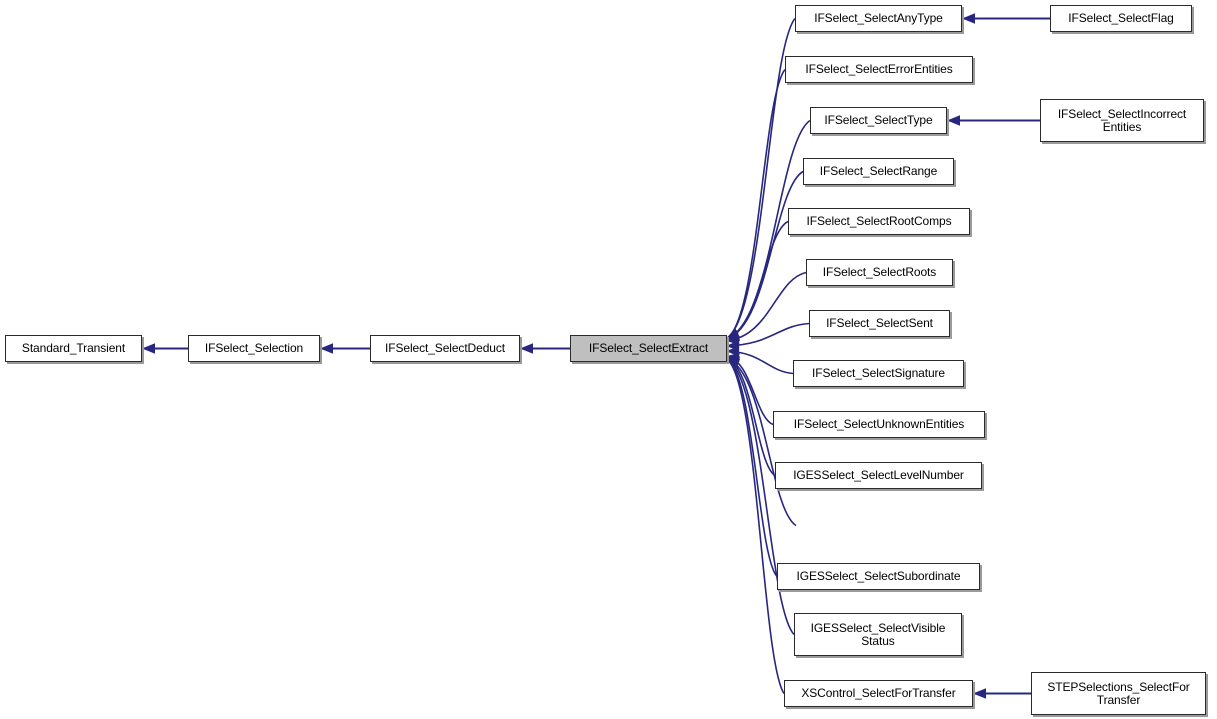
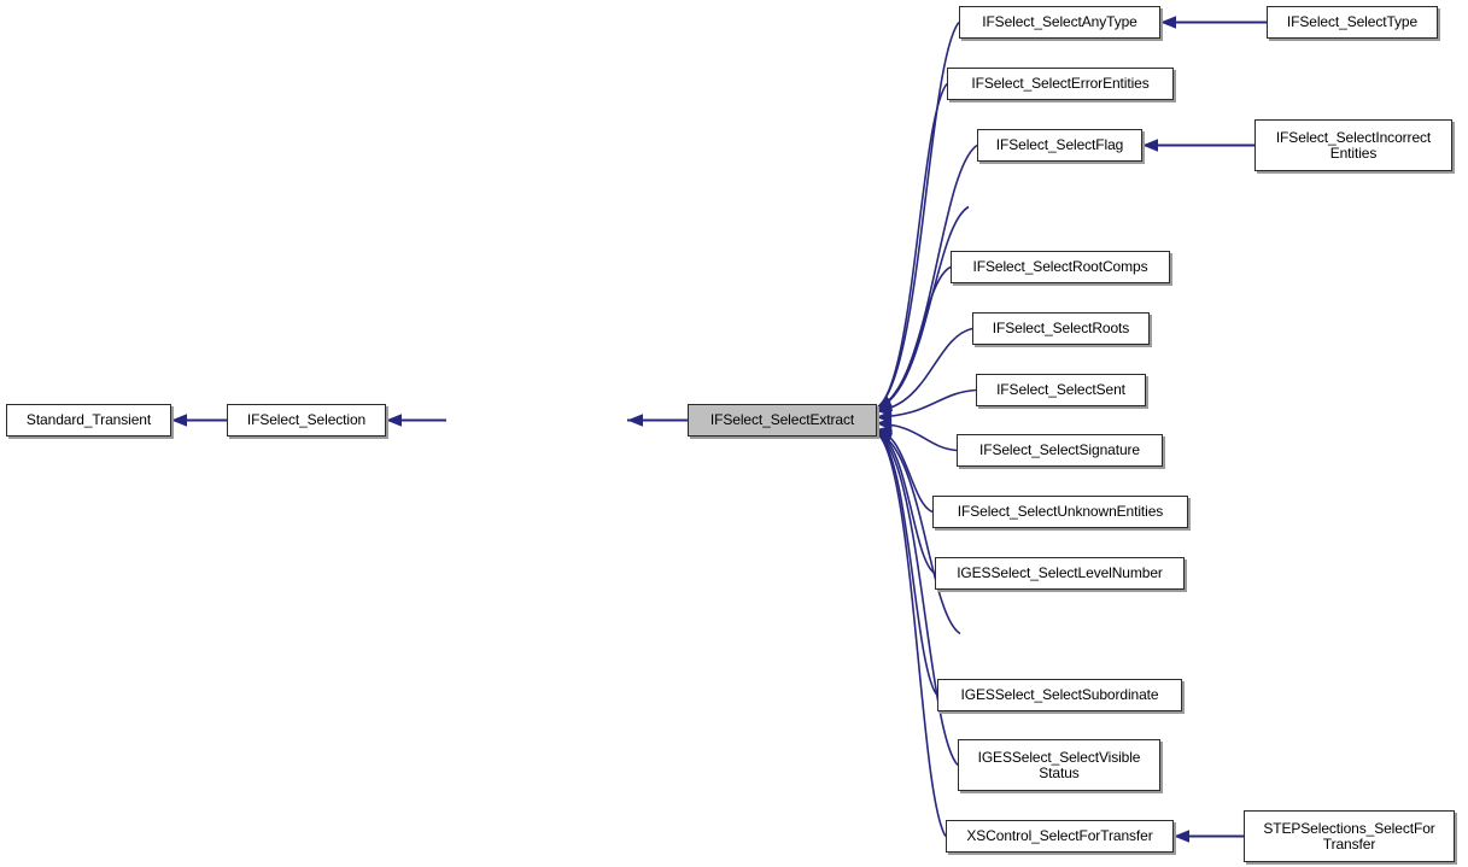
  Standard_Transient
  IFSelect_Selection
- IFSelect_SelectDeduct
  IFSelect_SelectExtract
  IFSelect_SelectAnyType
  IFSelect_SelectErrorEntities
- IFSelect_SelectType
+ IFSelect_SelectFlag
- IFSelect_SelectRange
  IFSelect_SelectRootComps
  IFSelect_SelectRoots
  IFSelect_SelectSent
  IFSelect_SelectSignature
  IFSelect_SelectUnknownEntities
  IGESSelect_SelectLevelNumber
  IGESSelect_SelectSubordinate
  IGESSelect_SelectVisible
  Status
  XSControl_SelectForTransfer
- IFSelect_SelectFlag
+ IFSelect_SelectType
  IFSelect_SelectIncorrect
  Entities
  STEPSelections_SelectFor
  Transfer
